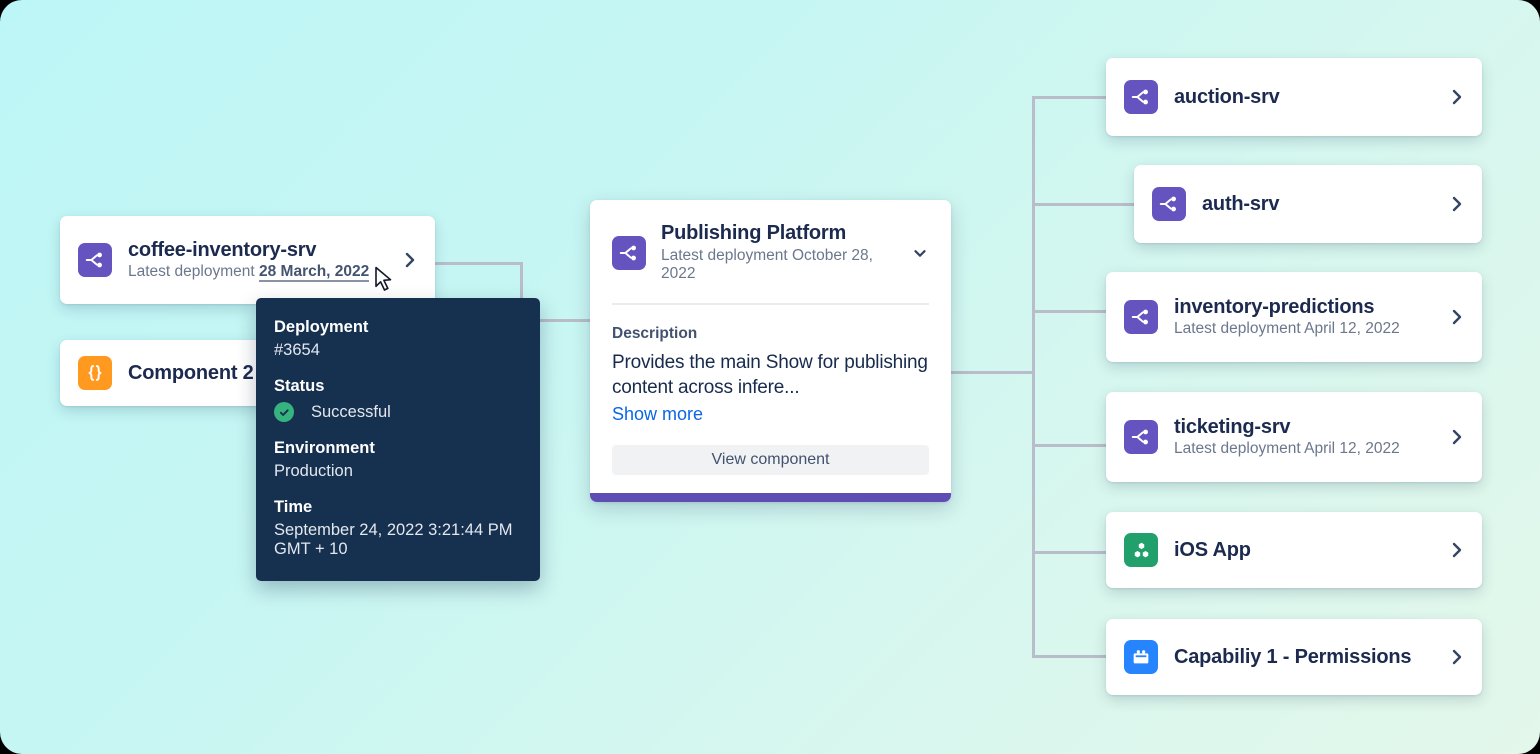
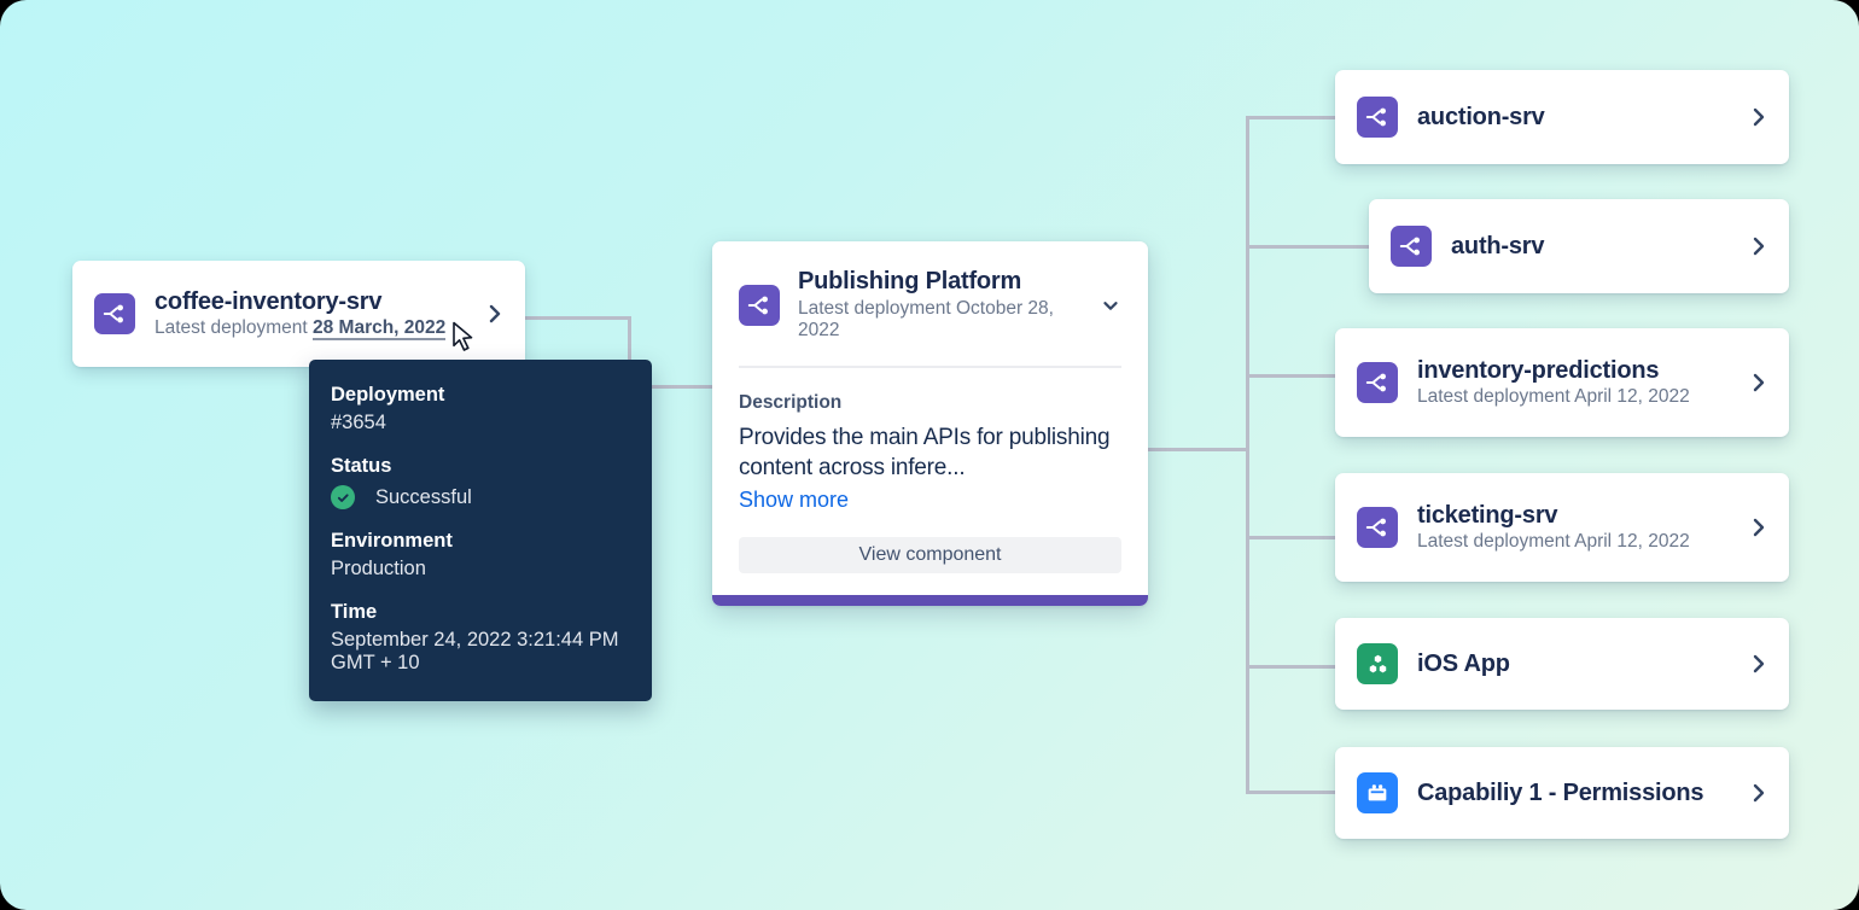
  coffee-inventory-srv
  Latest deployment 28 March, 2022
- Component 2
  Publishing Platform
  Latest deployment October 28, 2022
  Description
- Provides the main Show for publishing content across infere...
+ Provides the main APIs for publishing content across infere...
  Show more
  View component
  Deployment
  #3654
  Status
  Successful
  Environment
  Production
  Time
  September 24, 2022 3:21:44 PM GMT + 10
  auction-srv
  auth-srv
  inventory-predictions
  Latest deployment April 12, 2022
  ticketing-srv
  Latest deployment April 12, 2022
  iOS App
  Capabiliy 1 - Permissions
